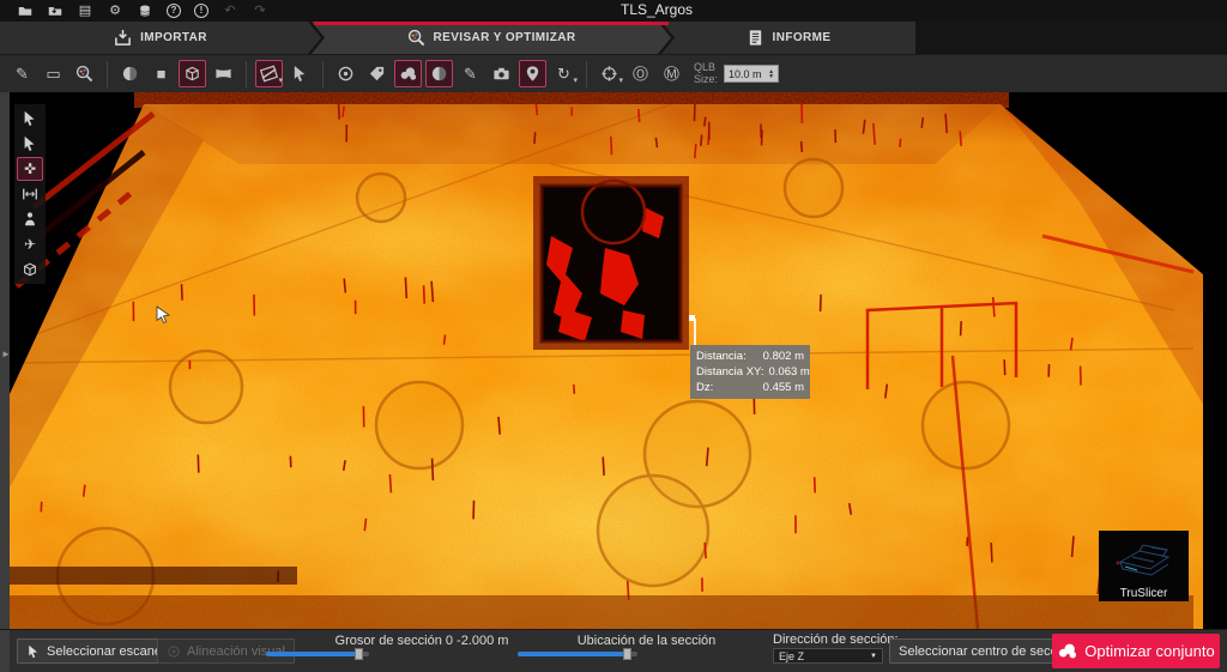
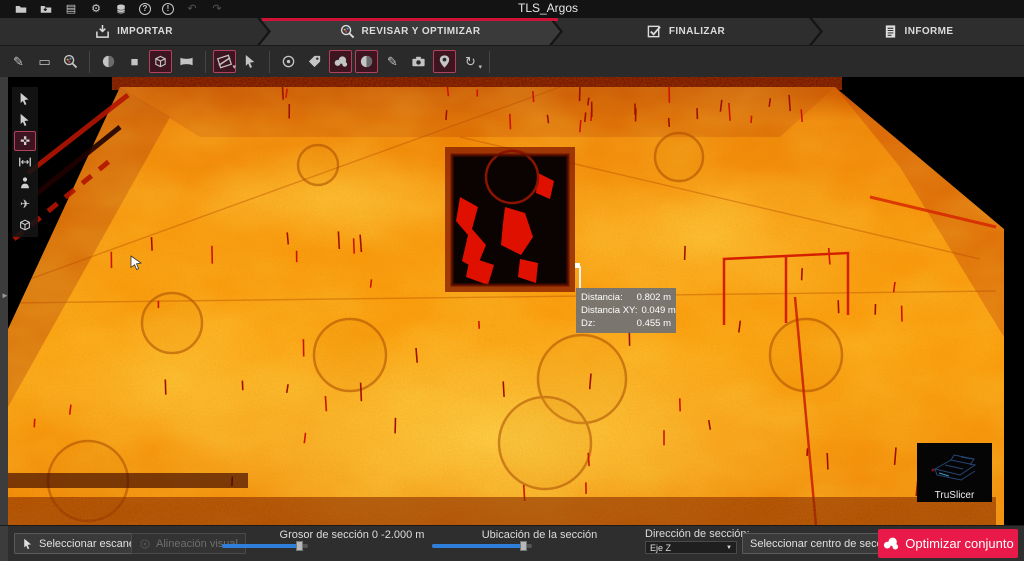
  ▤
  ⚙
  ?
  !
  ↶
  ↷
  TLS_Argos
  IMPORTAR
  REVISAR Y OPTIMIZAR
+ FINALIZAR
  INFORME
  ✎
  ▭
  ■
  ✎
  ↻
- Ⓞ
- Ⓜ
- QLB
- Size:
- 10.0 m
  ►
  ✜
  ✈
  Distancia:
  0.802 m
  Distancia XY:
- 0.063 m
+ 0.049 m
  Dz:
  0.455 m
  TruSlicer
  Seleccionar escan
  Alineación vis
  Grosor de sección 0 -2.000 m
  Ubicación de la sección
  Dirección de secció
  Eje Z
  Seleccionar centro de sec
  Optimizar conjunto
